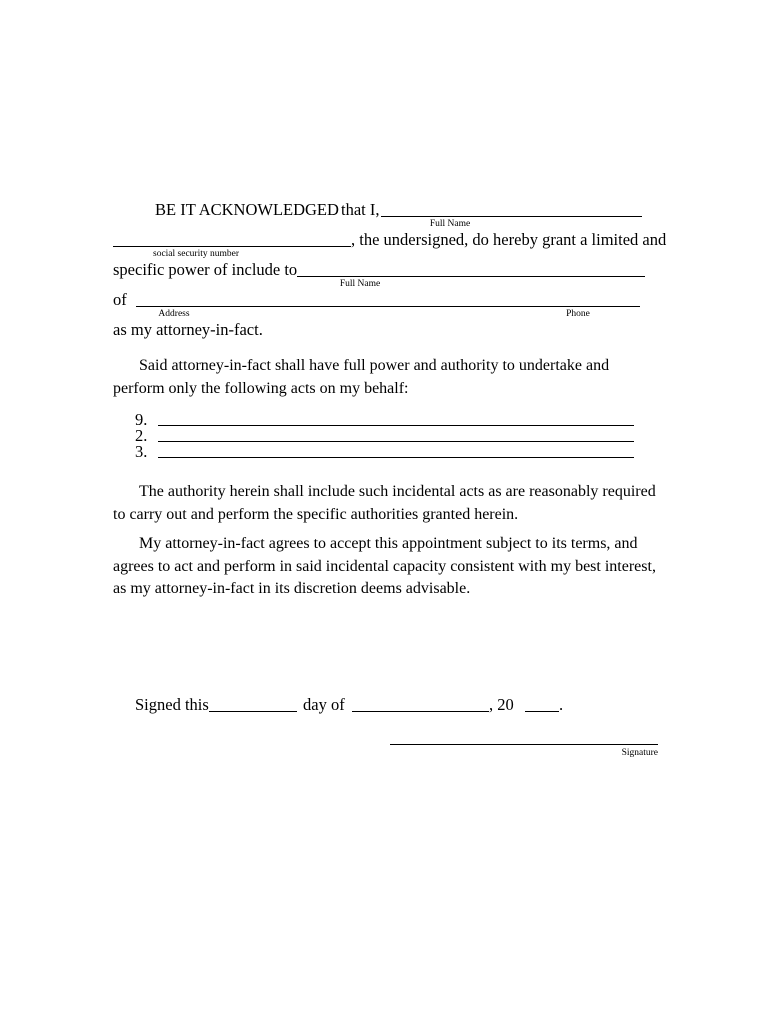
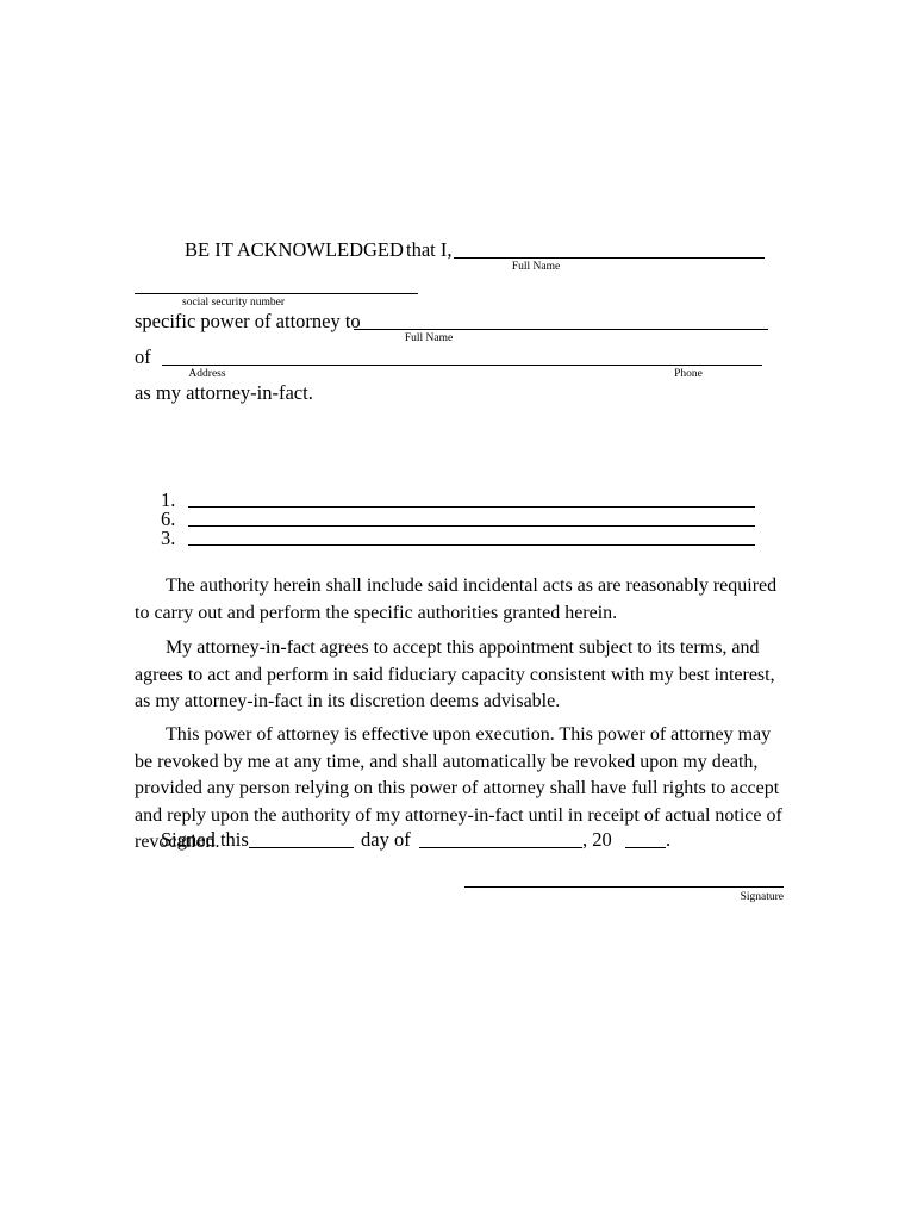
  BE IT ACKNOWLEDGED
  that I,
  Full Name
  social security number
- , the undersigned, do hereby grant a limited and
- specific power of include to
+ specific power of attorney to
  Full Name
  of
  Address
  Phone
  as my attorney-in-fact.
- Said attorney-in-fact shall have full power and authority to undertake and perform only the following acts on my behalf:
- 9.
+ 1.
- 2.
+ 6.
  3.
- The authority herein shall include such incidental acts as are reasonably required to carry out and perform the specific authorities granted herein.
+ The authority herein shall include said incidental acts as are reasonably required to carry out and perform the specific authorities granted herein.
- My attorney-in-fact agrees to accept this appointment subject to its terms, and agrees to act and perform in said incidental capacity consistent with my best interest, as my attorney-in-fact in its discretion deems advisable.
+ My attorney-in-fact agrees to accept this appointment subject to its terms, and agrees to act and perform in said fiduciary capacity consistent with my best interest, as my attorney-in-fact in its discretion deems advisable.
+ This power of attorney is effective upon execution. This power of attorney may be revoked by me at any time, and shall automatically be revoked upon my death, provided any person relying on this power of attorney shall have full rights to accept and reply upon the authority of my attorney-in-fact until in receipt of actual notice of revocation.
  Signed this
  day of
  , 20
  .
  Signature
